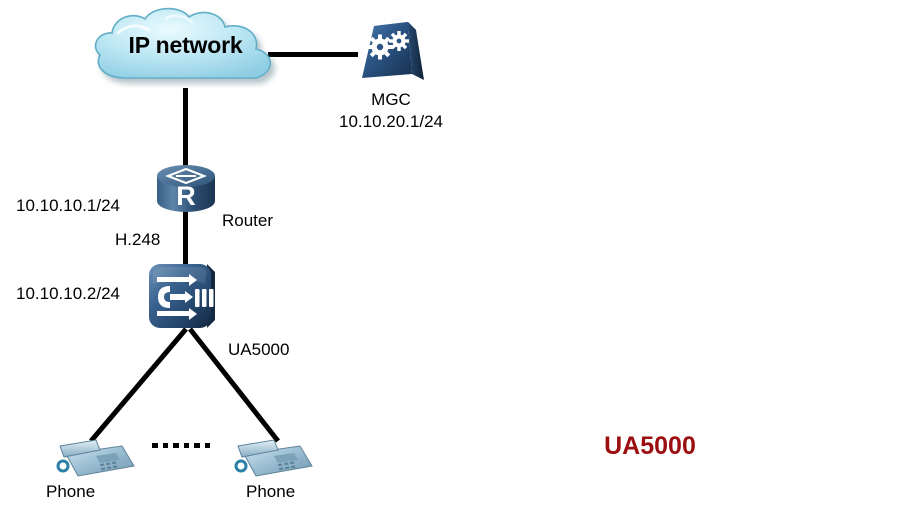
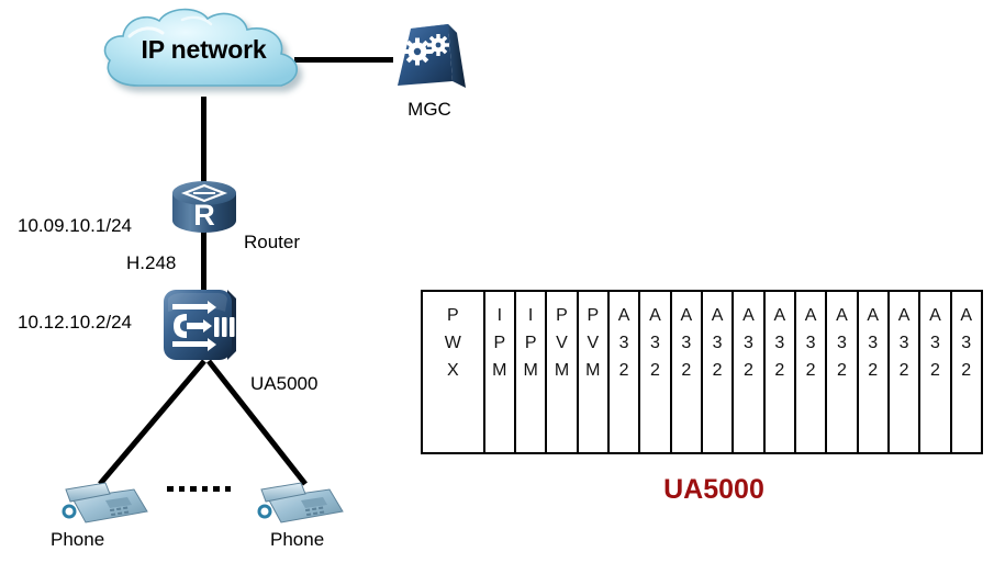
  IP network
  MGC
- 10.10.20.1/24
  R
  Router
- 10.10.10.1/24
+ 10.09.10.1/24
  H.248
  UA5000
- 10.10.10.2/24
+ 10.12.10.2/24
  Phone
  Phone
+ PWX	IPM	IPM	PVM	PVM	A32	A32	A32	A32	A32	A32	A32	A32	A32	A32	A32	A32
  UA5000
